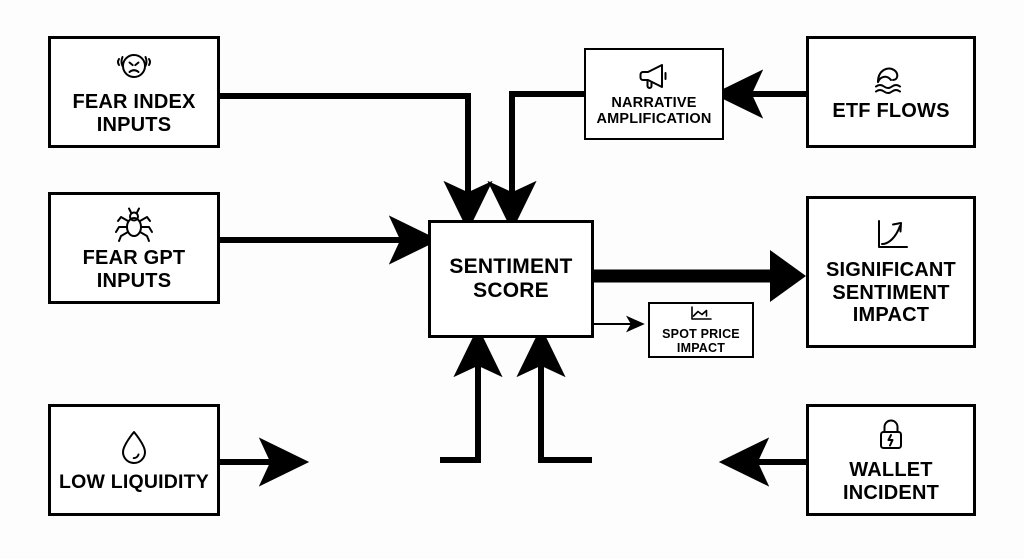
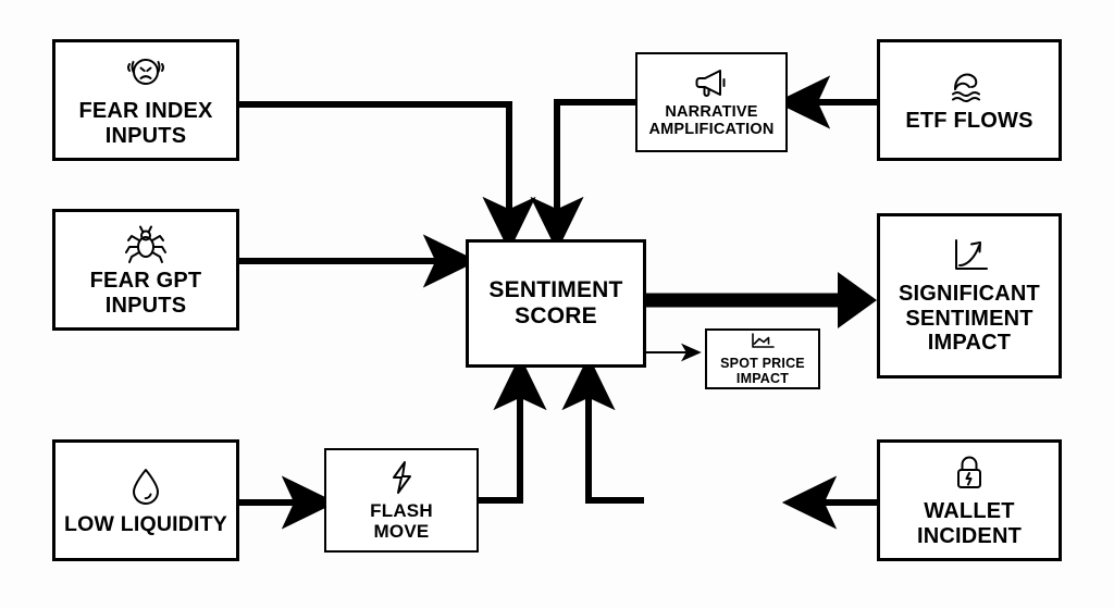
  FEAR INDEX
  INPUTS
  FEAR GPT
  INPUTS
  LOW LIQUIDITY
+ FLASH
+ MOVE
  SENTIMENT
  SCORE
  SPOT PRICE
  IMPACT
  NARRATIVE
  AMPLIFICATION
  ETF FLOWS
  SIGNIFICANT
  SENTIMENT
  IMPACT
  WALLET
  INCIDENT
